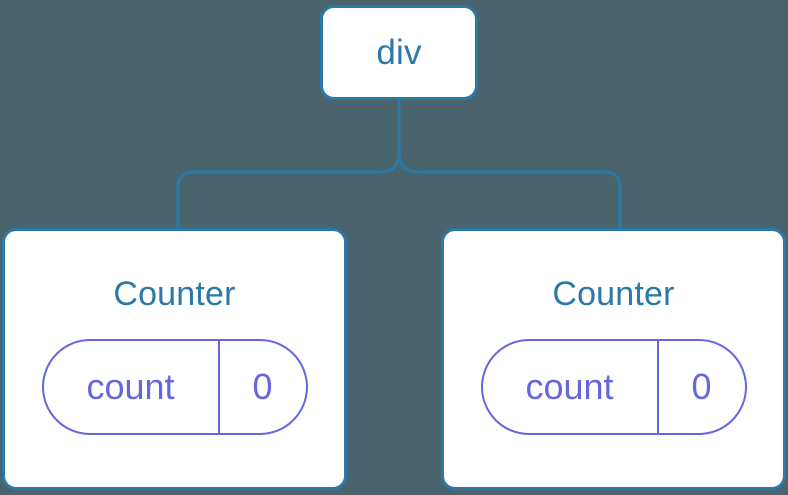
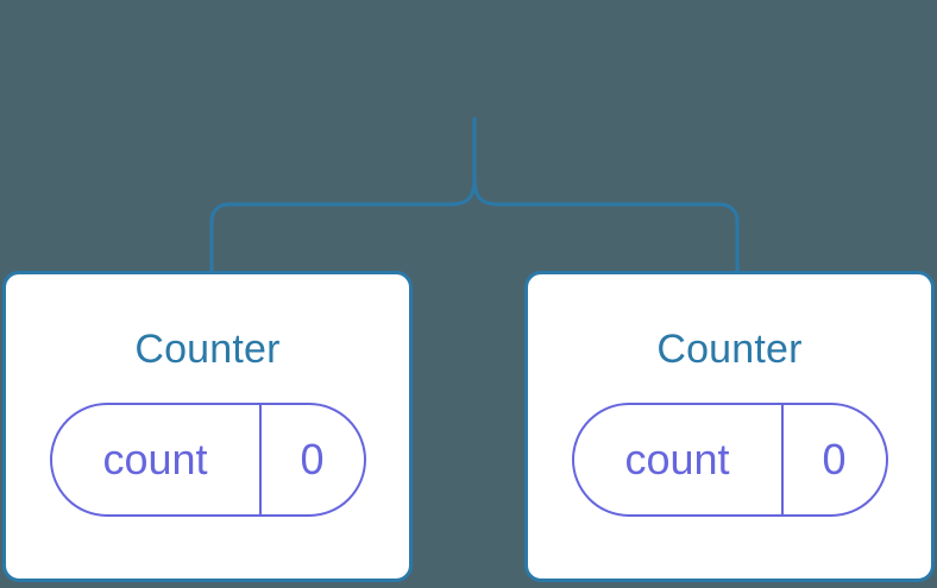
- div
  Counter
  count
  0
  Counter
  count
  0
